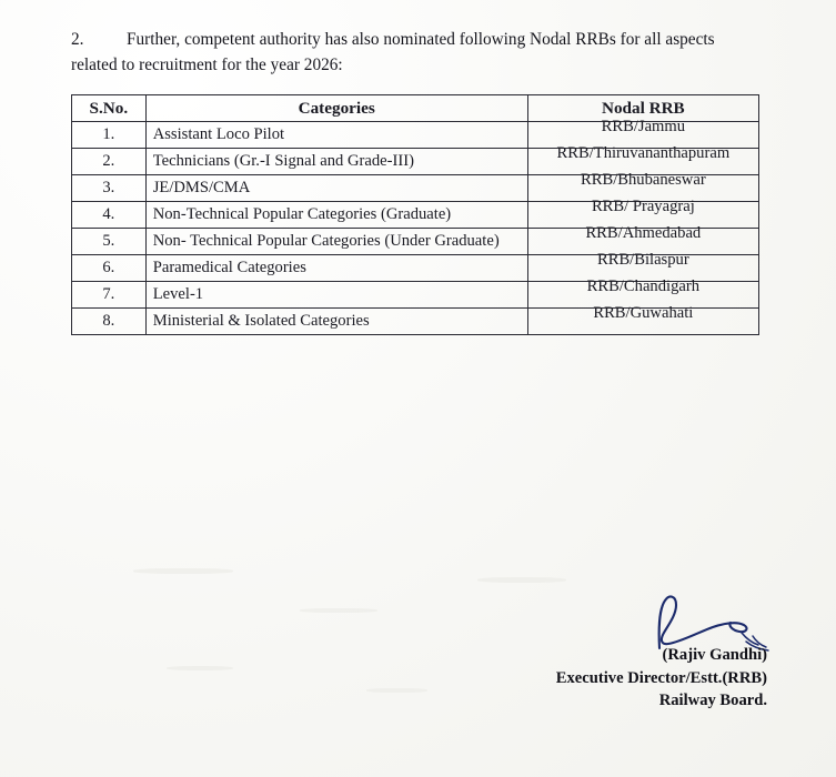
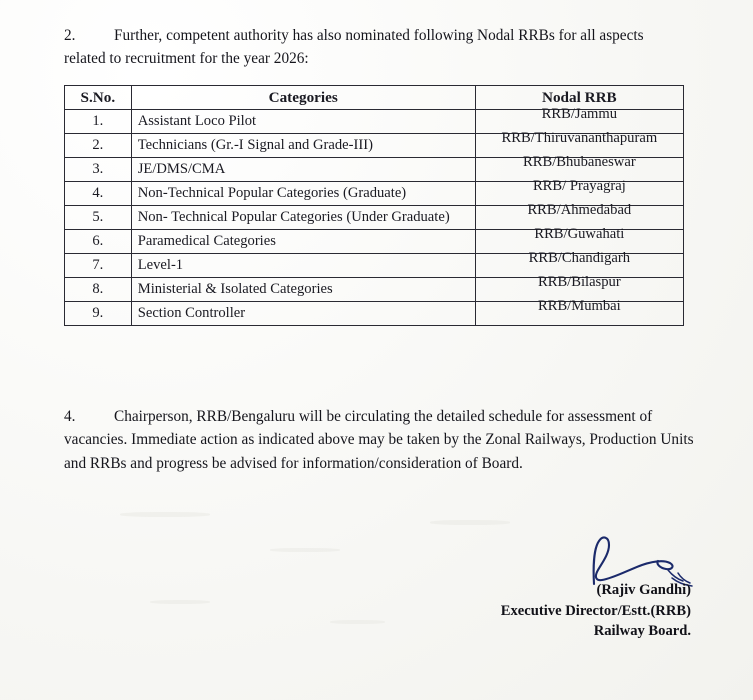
  2. Further, competent authority has also nominated following Nodal RRBs for all aspects related to recruitment for the year 2026:
  S.No.	Categories	Nodal RRB
  1.	Assistant Loco Pilot	RRB/Jammu
  2.	Technicians (Gr.-I Signal and Grade-III)	RRB/Thiruvananthapuram
  3.	JE/DMS/CMA	RRB/Bhubaneswar
  4.	Non-Technical Popular Categories (Graduate)	RRB/ Prayagraj
  5.	Non- Technical Popular Categories (Under Graduate)	RRB/Ahmedabad
- 6.	Paramedical Categories	RRB/Bilaspur
+ 6.	Paramedical Categories	RRB/Guwahati
  7.	Level-1	RRB/Chandigarh
- 8.	Ministerial & Isolated Categories	RRB/Guwahati
+ 8.	Ministerial & Isolated Categories	RRB/Bilaspur
+ 9.	Section Controller	RRB/Mumbai
+ 4. Chairperson, RRB/Bengaluru will be circulating the detailed schedule for assessment of vacancies. Immediate action as indicated above may be taken by the Zonal Railways, Production Units and RRBs and progress be advised for information/consideration of Board.
  (Rajiv Gandhi)
  Executive Director/Estt.(RRB)
  Railway Board.
